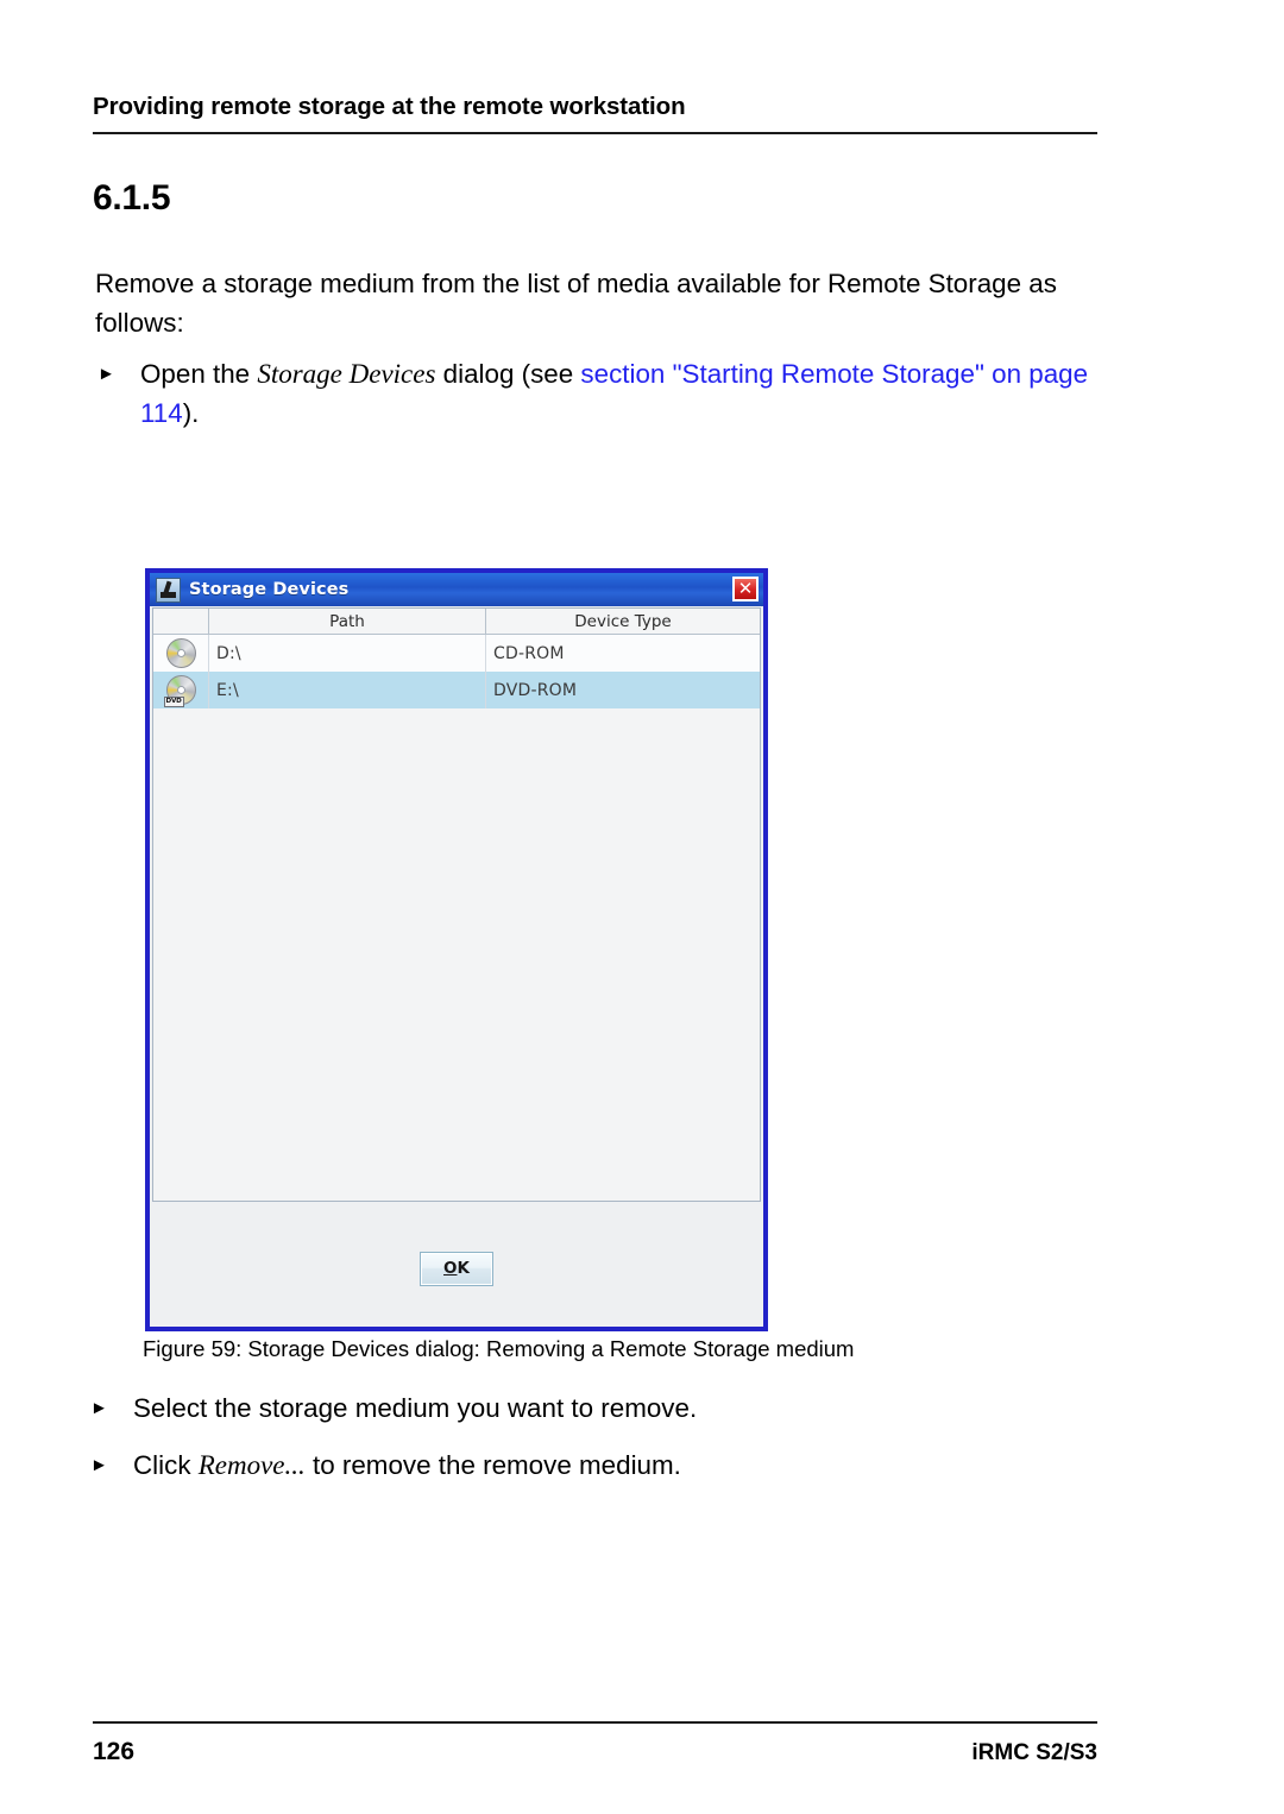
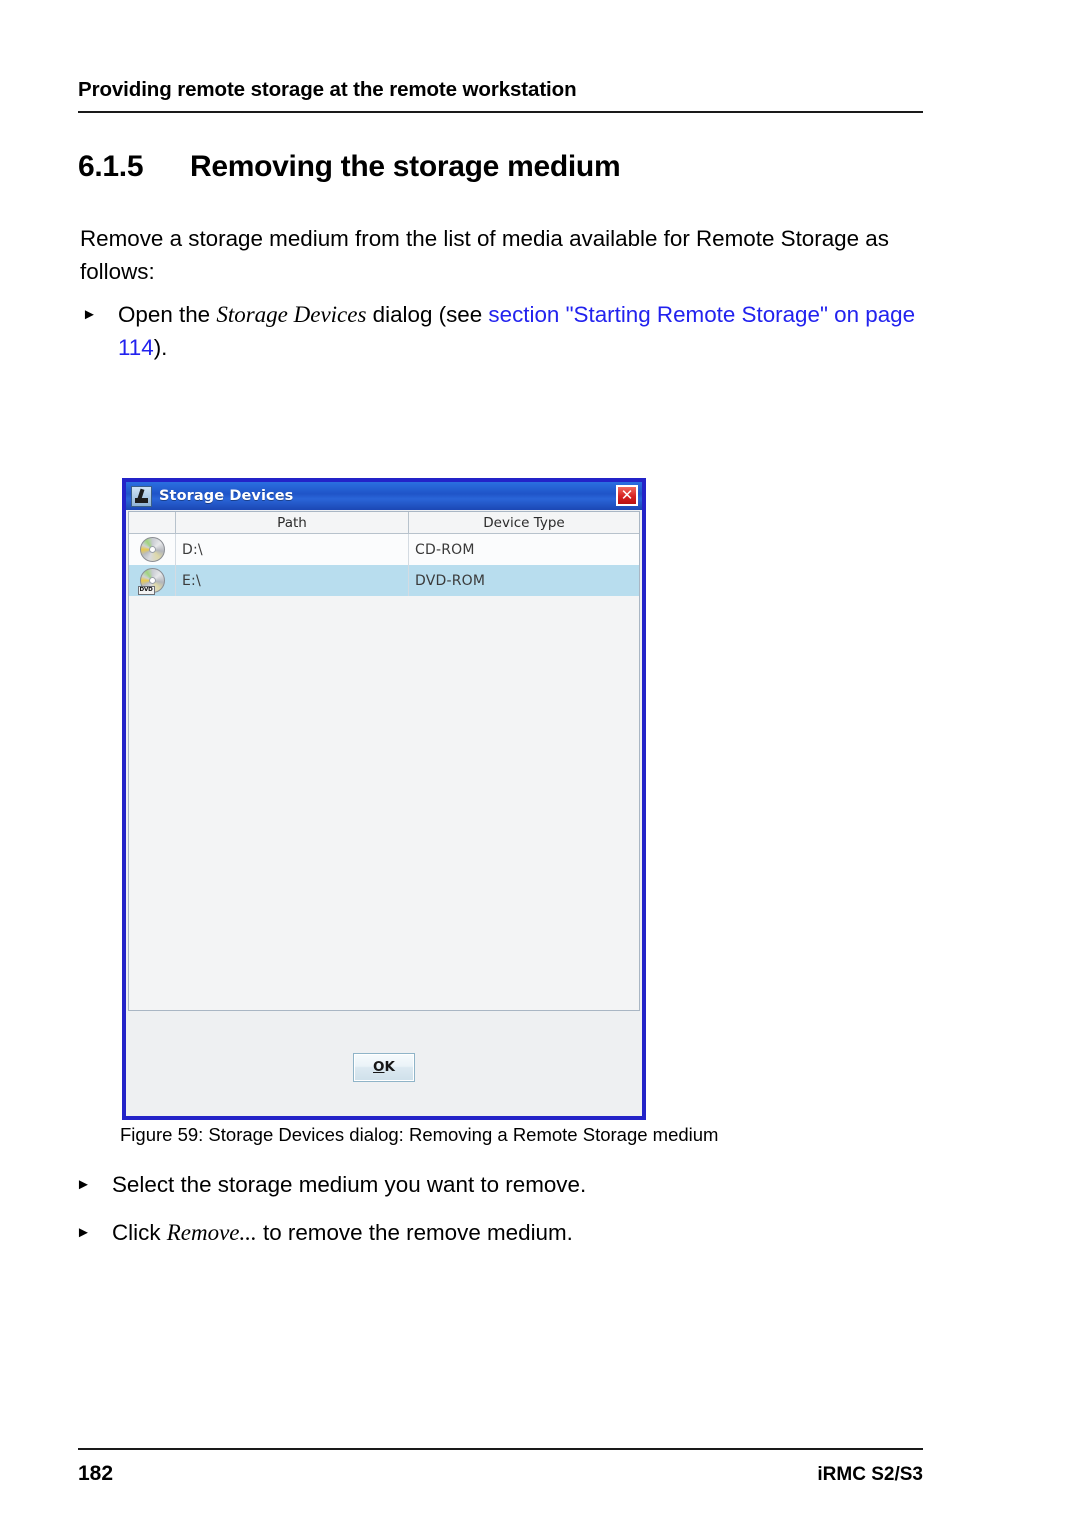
  Providing remote storage at the remote workstation
  6.1.5
+ Removing the storage medium
  Remove a storage medium from the list of media available for Remote Storage as follows:
  ►
  Open the Storage Devices dialog (see section "Starting Remote Storage" on page 114).
  Storage Devices
  ✕
  	Path	Device Type
  	D:\	CD-ROM
  	E:\	DVD-ROM
  OK
  Figure 59: Storage Devices dialog: Removing a Remote Storage medium
  ►
  Select the storage medium you want to remove.
  ►
  Click Remove... to remove the remove medium.
- 126
+ 182
  iRMC S2/S3
